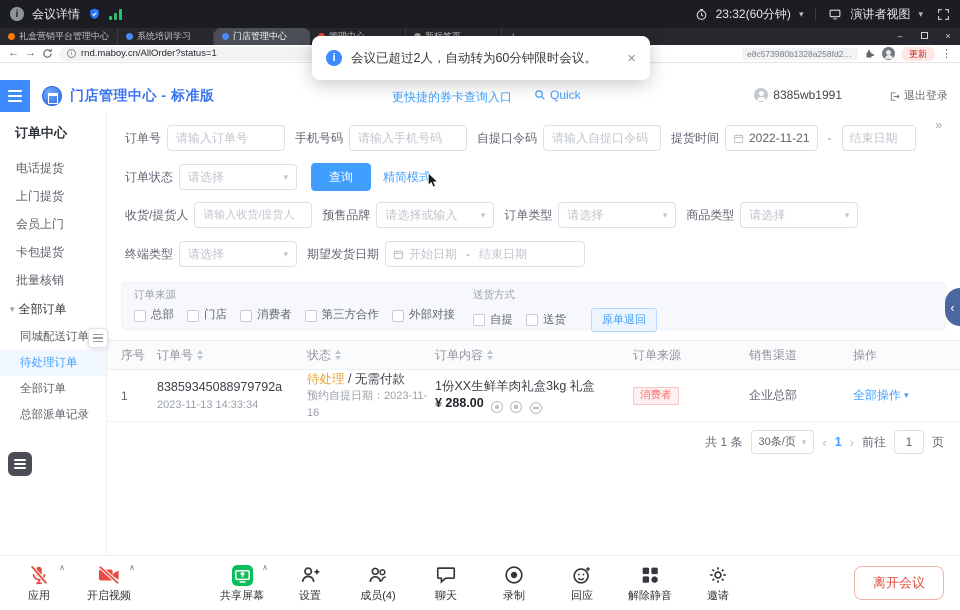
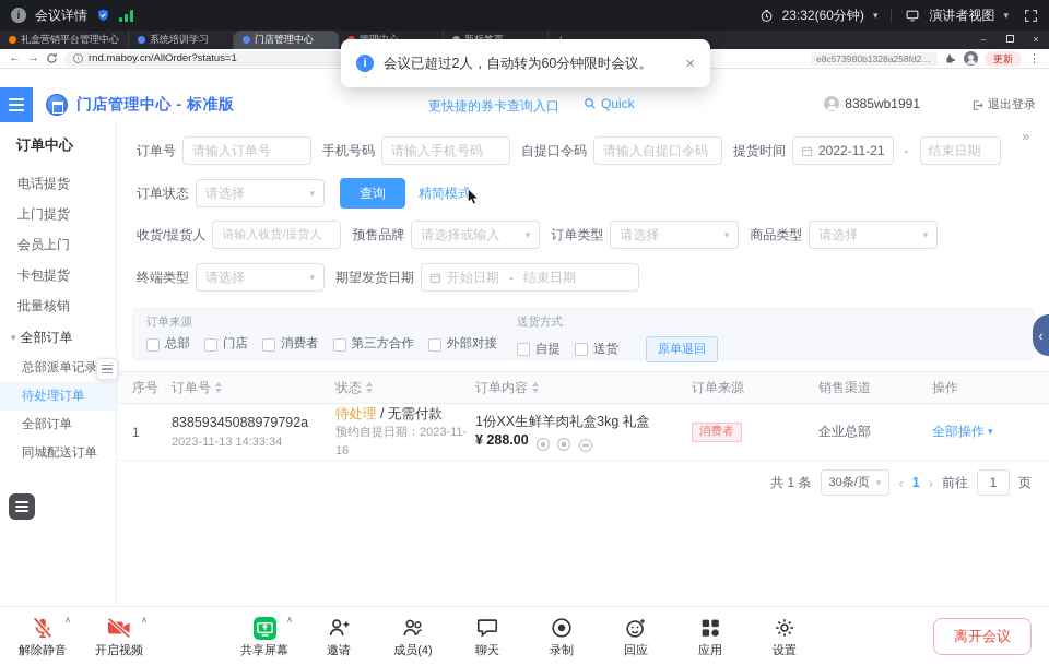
  i
  会议详情
  23:32(60分钟)
  ▾
  演讲者视图
  ▾
  礼盒营销平台管理中心
  系统培训学习
  门店管理中心
  –
  ×
  ←
  →
  rnd.maboy.cn/AllOrder?status=1
  e8c573980b1328a258fd2e6f
  更新
  ⋮
  门店管理中心 - 标准版
  更快捷的券卡查询入口
  Quick
  8385wb1991
  退出登录
  订单中心
  电话提货
  上门提货
  会员上门
  卡包提货
  批量核销
  ▾
  全部订单
- 同城配送订单
+ 总部派单记录
  待处理订单
  全部订单
- 总部派单记录
+ 同城配送订单
  »
  订单号
  请输入订单号
  手机号码
  请输入手机号码
  自提口令码
  请输入自提口令码
  提货时间
  2022-11-21
  -
  结束日期
  订单状态
  请选择
  ▾
  查询
  精简模式
  收货/提货人
  请输入收货/提货人
  预售品牌
  请选择或输入
  ▾
  订单类型
  请选择
  ▾
  商品类型
  请选择
  ▾
  终端类型
  请选择
  ▾
  期望发货日期
  开始日期
  -
  结束日期
  订单来源
  总部
  门店
  消费者
  第三方合作
  外部对接
  送货方式
  自提
  送货
  原单退回
  序号
  订单号
  状态
  订单内容
  订单来源
  销售渠道
  操作
  1
  83859345088979792a
  2023-11-13 14:33:34
  待处理 / 无需付款
  预约自提日期：2023-11-16
  1份XX生鲜羊肉礼盒3kg 礼盒
  ¥ 288.00
  消费者
  企业总部
  全部操作
  ▾
  共 1 条
  30条/页
  ▾
  ‹
  1
  ›
  前往
  1
  页
  ‹
  i
  会议已超过2人，自动转为60分钟限时会议。
  ×
  ∧
- 应用
+ 解除静音
  ∧
  开启视频
  ∧
  共享屏幕
- 设置
+ 邀请
  成员(4)
  聊天
  录制
  回应
- 解除静音
+ 应用
- 邀请
+ 设置
  离开会议
